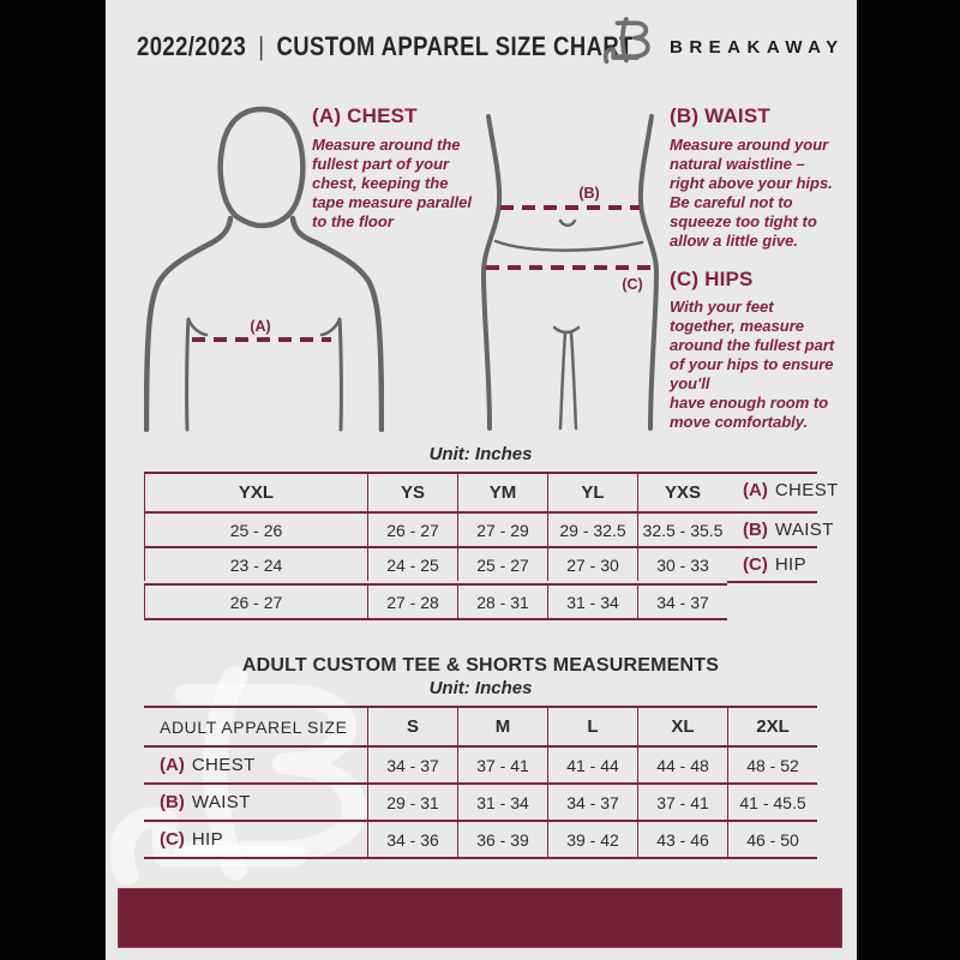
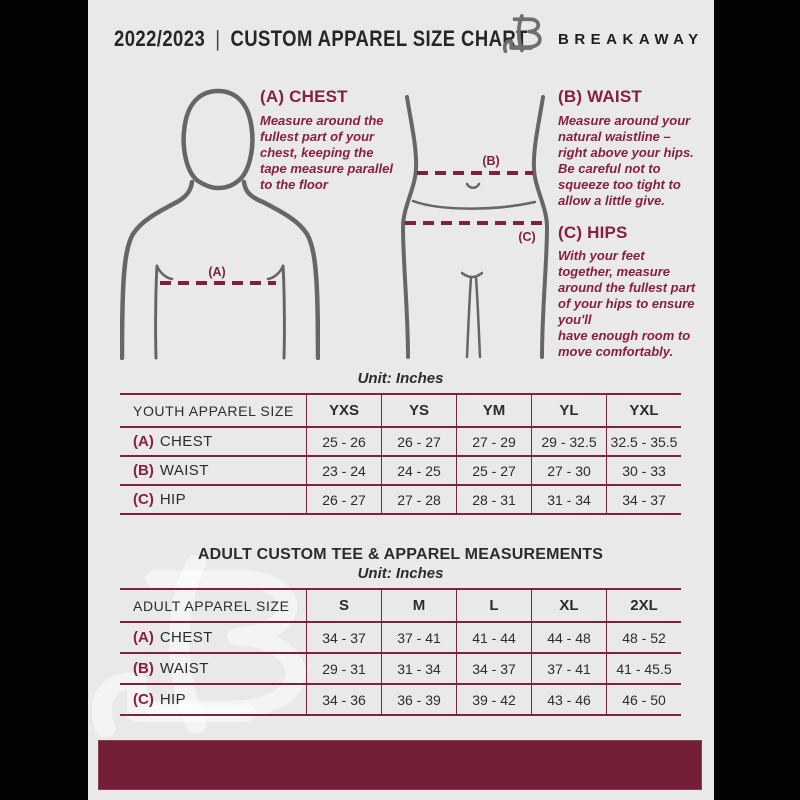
  2022/2023 | CUSTOM APPAREL SIZE CHART
  BREAKAWAY
  (A)
  (B)
  (C)
  (A) CHEST
  Measure around the
  fullest part of your
  chest, keeping the
  tape measure parallel
  to the floor
  (B) WAIST
  Measure around your
  natural waistline –
  right above your hips.
  Be careful not to
  squeeze too tight to
  allow a little give.
  (C) HIPS
  With your feet
  together, measure
  around the fullest part
  of your hips to ensure
  you'll
  have enough room to
  move comfortably.
  Unit: Inches
+ YOUTH APPAREL SIZE
- YXL
+ YXS
  YS
  YM
  YL
- YXS
+ YXL
  (A)
  CHEST
  25 - 26
  26 - 27
  27 - 29
  29 - 32.5
  32.5 - 35.5
  (B)
  WAIST
  23 - 24
  24 - 25
  25 - 27
  27 - 30
  30 - 33
  (C)
  HIP
  26 - 27
  27 - 28
  28 - 31
  31 - 34
  34 - 37
- ADULT CUSTOM TEE & SHORTS MEASUREMENTS
+ ADULT CUSTOM TEE & APPAREL MEASUREMENTS
  Unit: Inches
  ADULT APPAREL SIZE
  S
  M
  L
  XL
  2XL
  (A)
  CHEST
  34 - 37
  37 - 41
  41 - 44
  44 - 48
  48 - 52
  (B)
  WAIST
  29 - 31
  31 - 34
  34 - 37
  37 - 41
  41 - 45.5
  (C)
  HIP
  34 - 36
  36 - 39
  39 - 42
  43 - 46
  46 - 50
